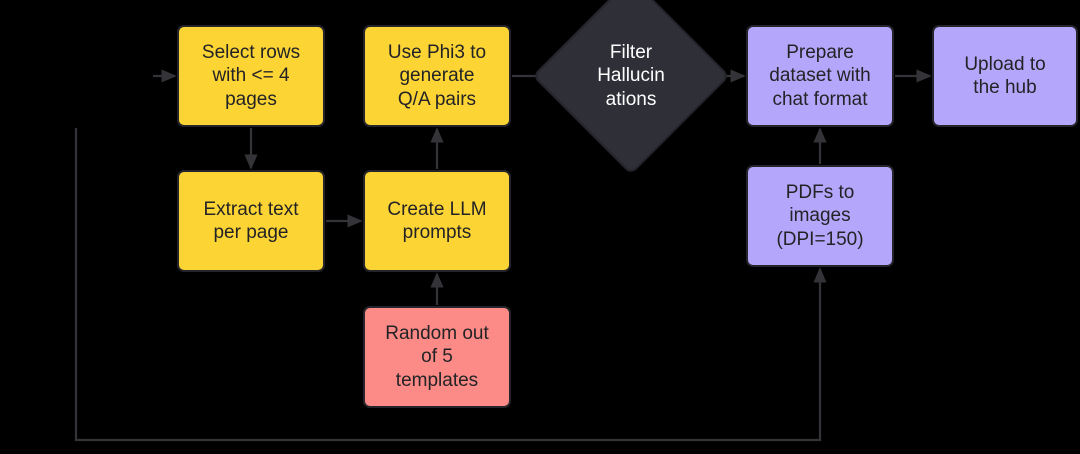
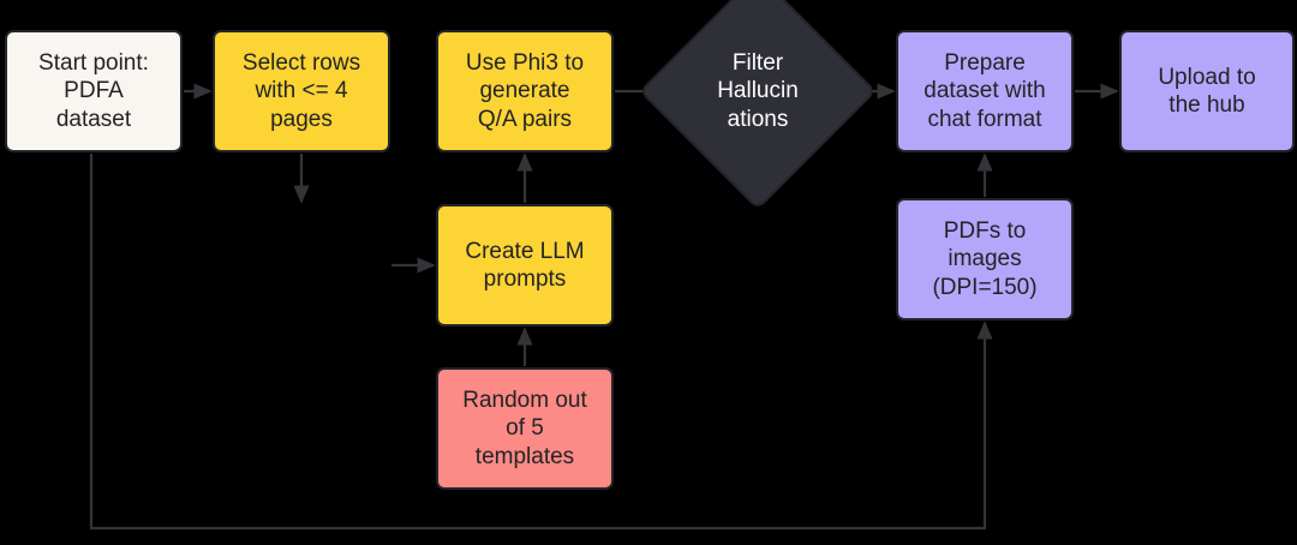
+ Start point:
+ PDFA
+ dataset
  Select rows
  with <= 4
  pages
  Use Phi3 to
  generate
  Q/A pairs
  Filter
  Hallucin
  ations
  Prepare
  dataset with
  chat format
  Upload to
  the hub
- Extract text
- per page
  Create LLM
  prompts
  PDFs to
  images
  (DPI=150)
  Random out
  of 5
  templates
